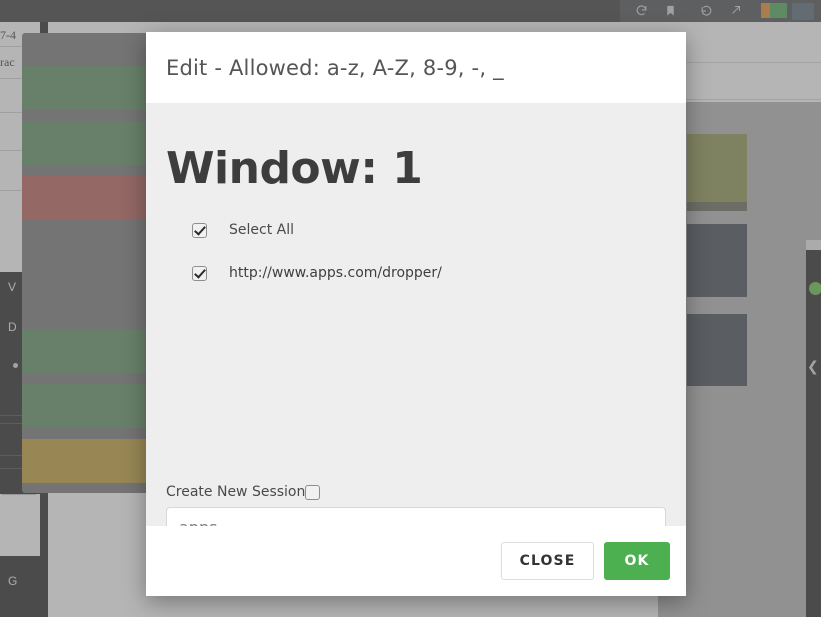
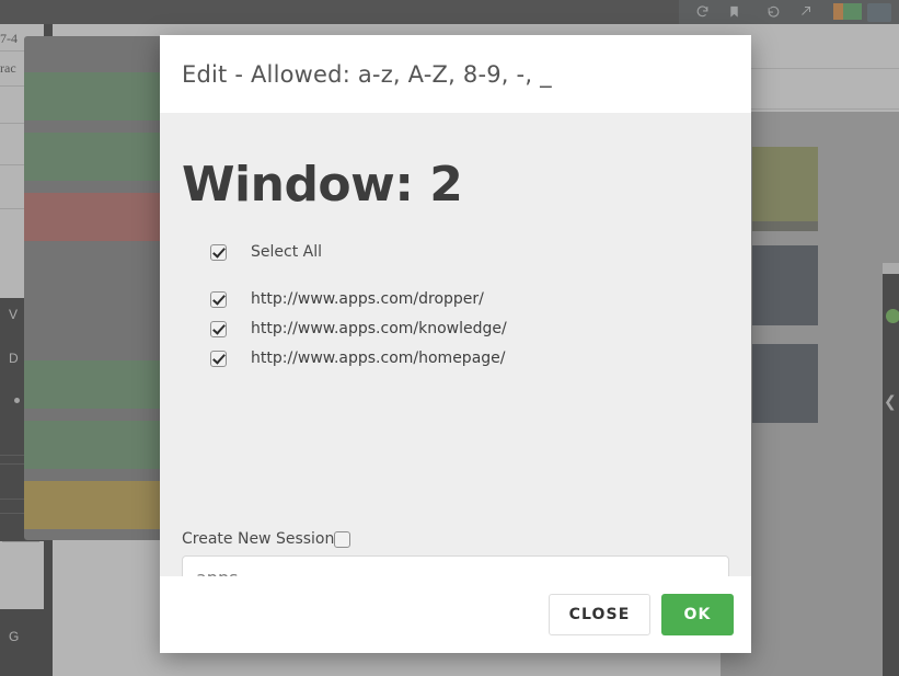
  ❮
  V
  D
  G
  7-4
  rac
  Edit - Allowed: a-z, A-Z, 8-9, -, _
- Window: 1
+ Window: 2
  Select All
  http://www.apps.com/dropper/
+ http://www.apps.com/knowledge/
+ http://www.apps.com/homepage/
  Create New Session
  CLOSE
  OK
